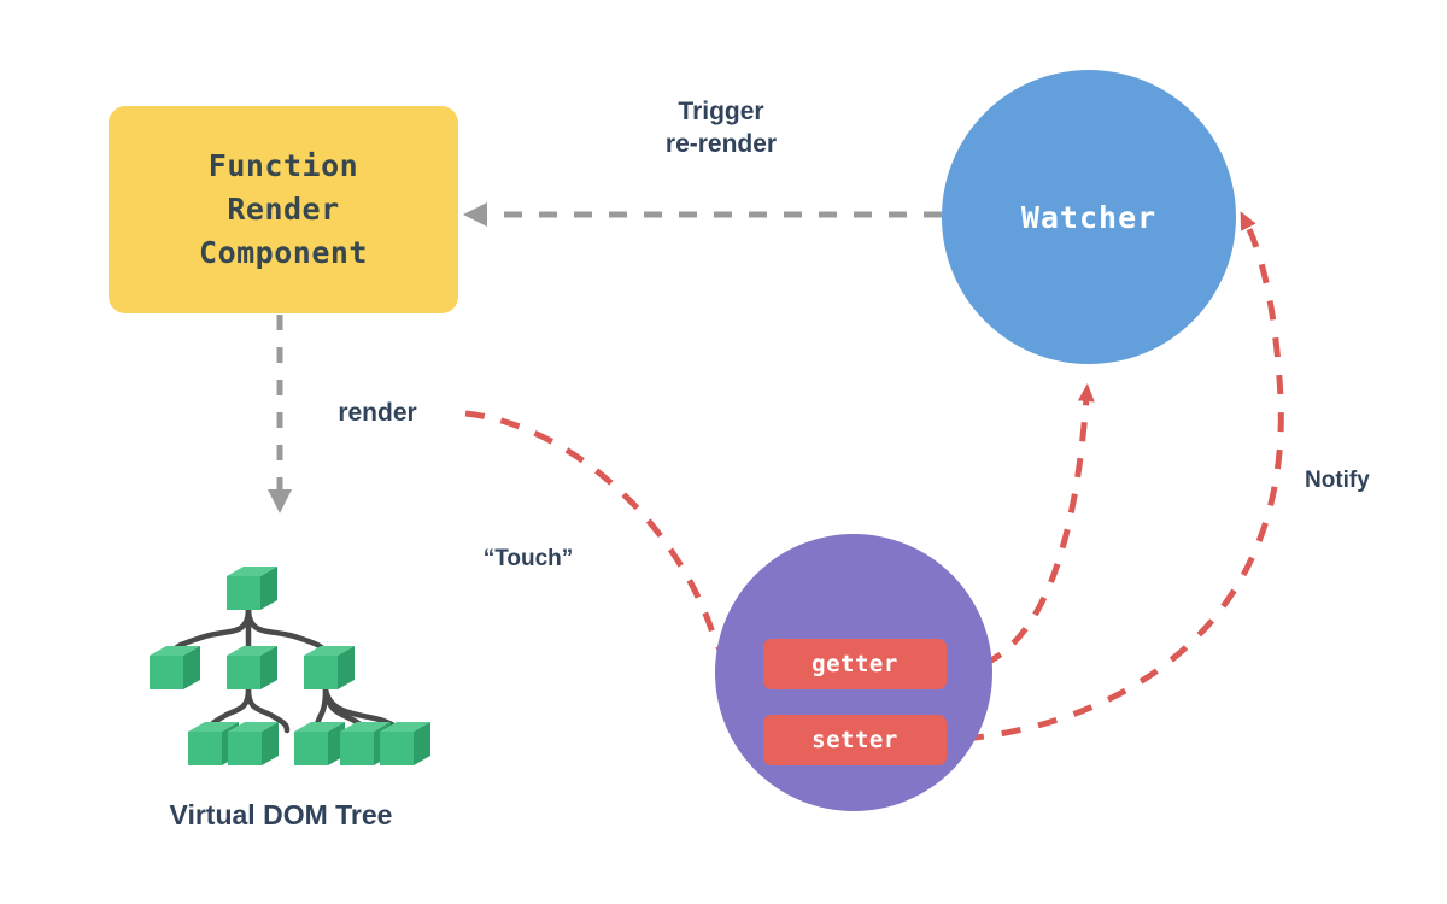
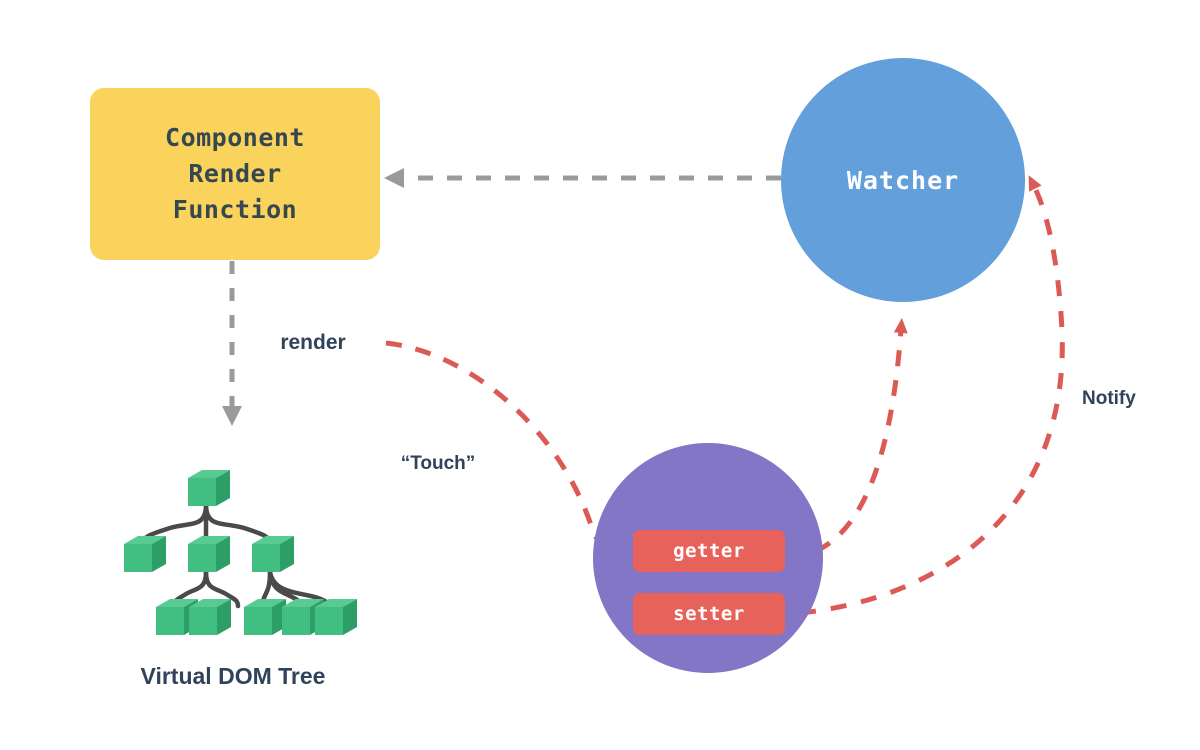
- Function
+ Component
  Render
- Component
+ Function
  Watcher
  getter
  setter
- Trigger
- re-render
  render
  “Touch”
  Notify
  Virtual DOM Tree
